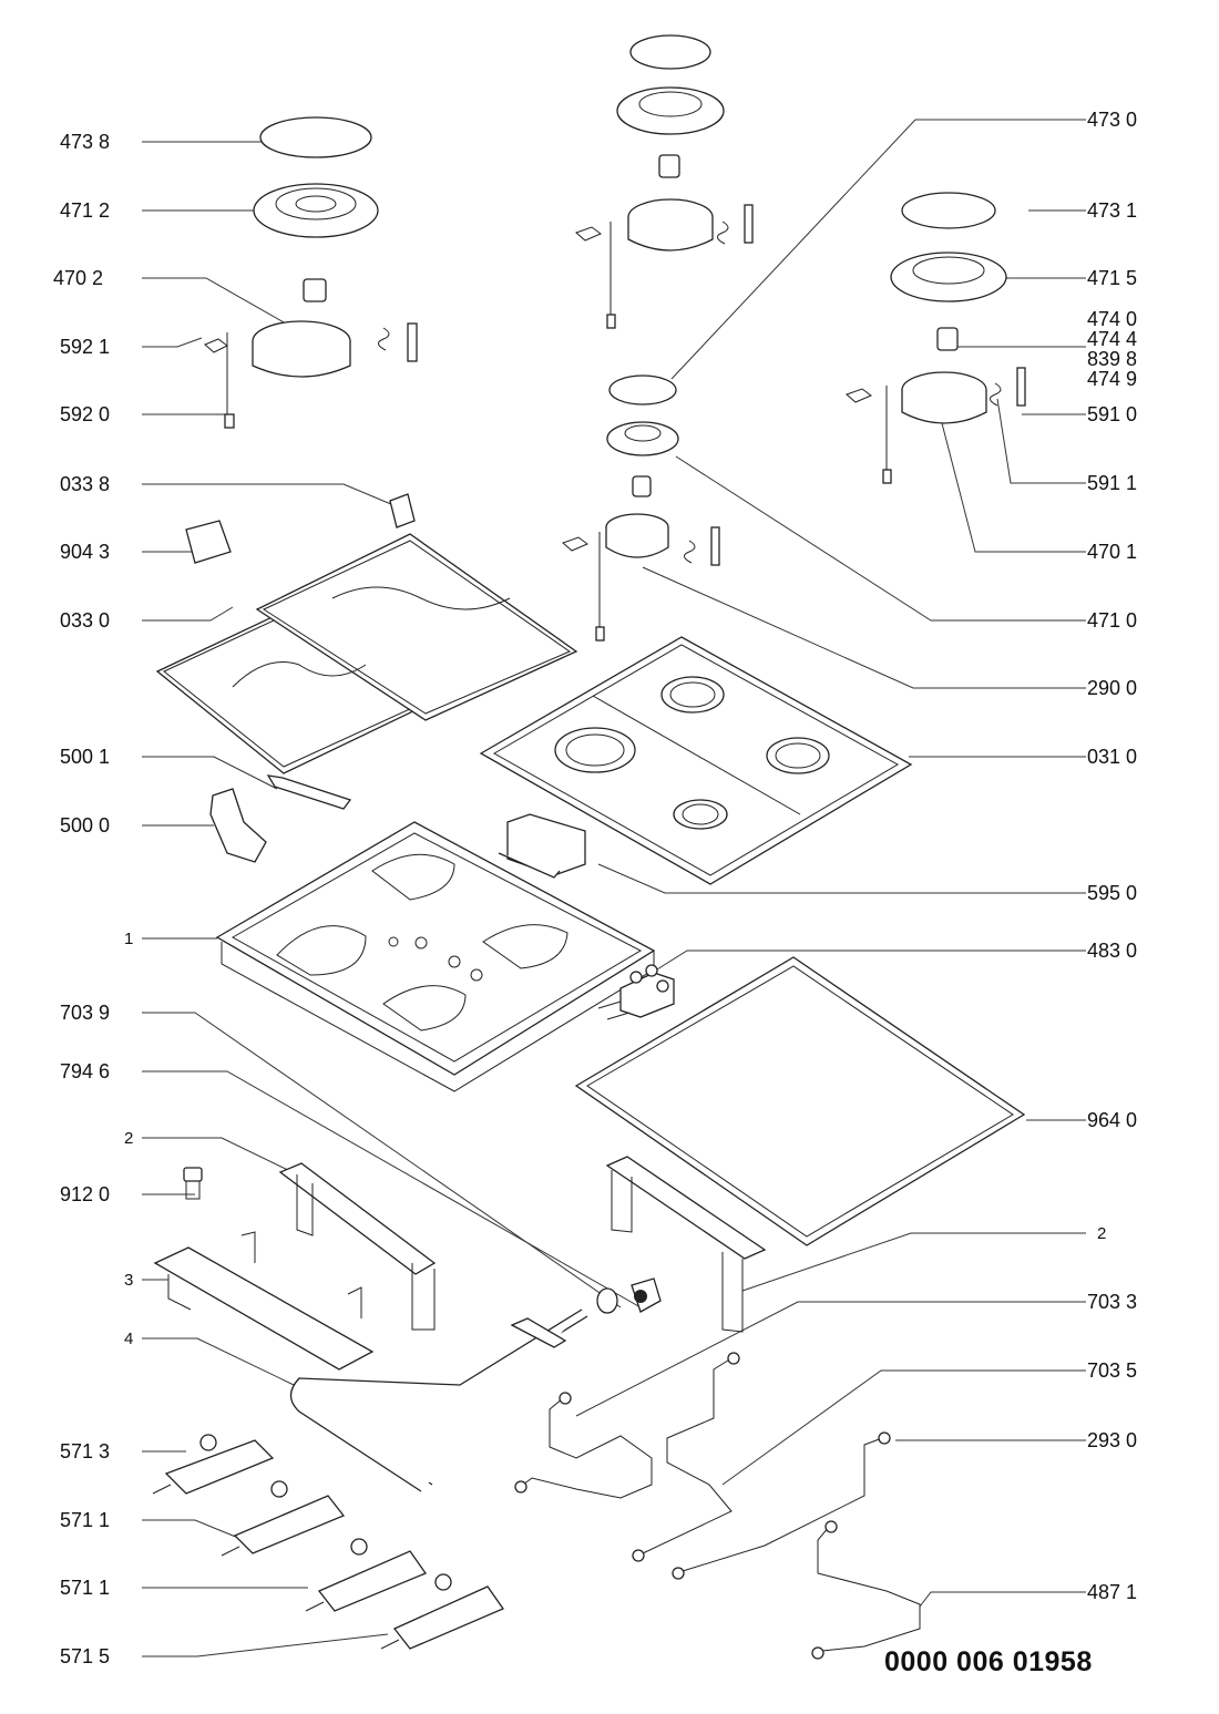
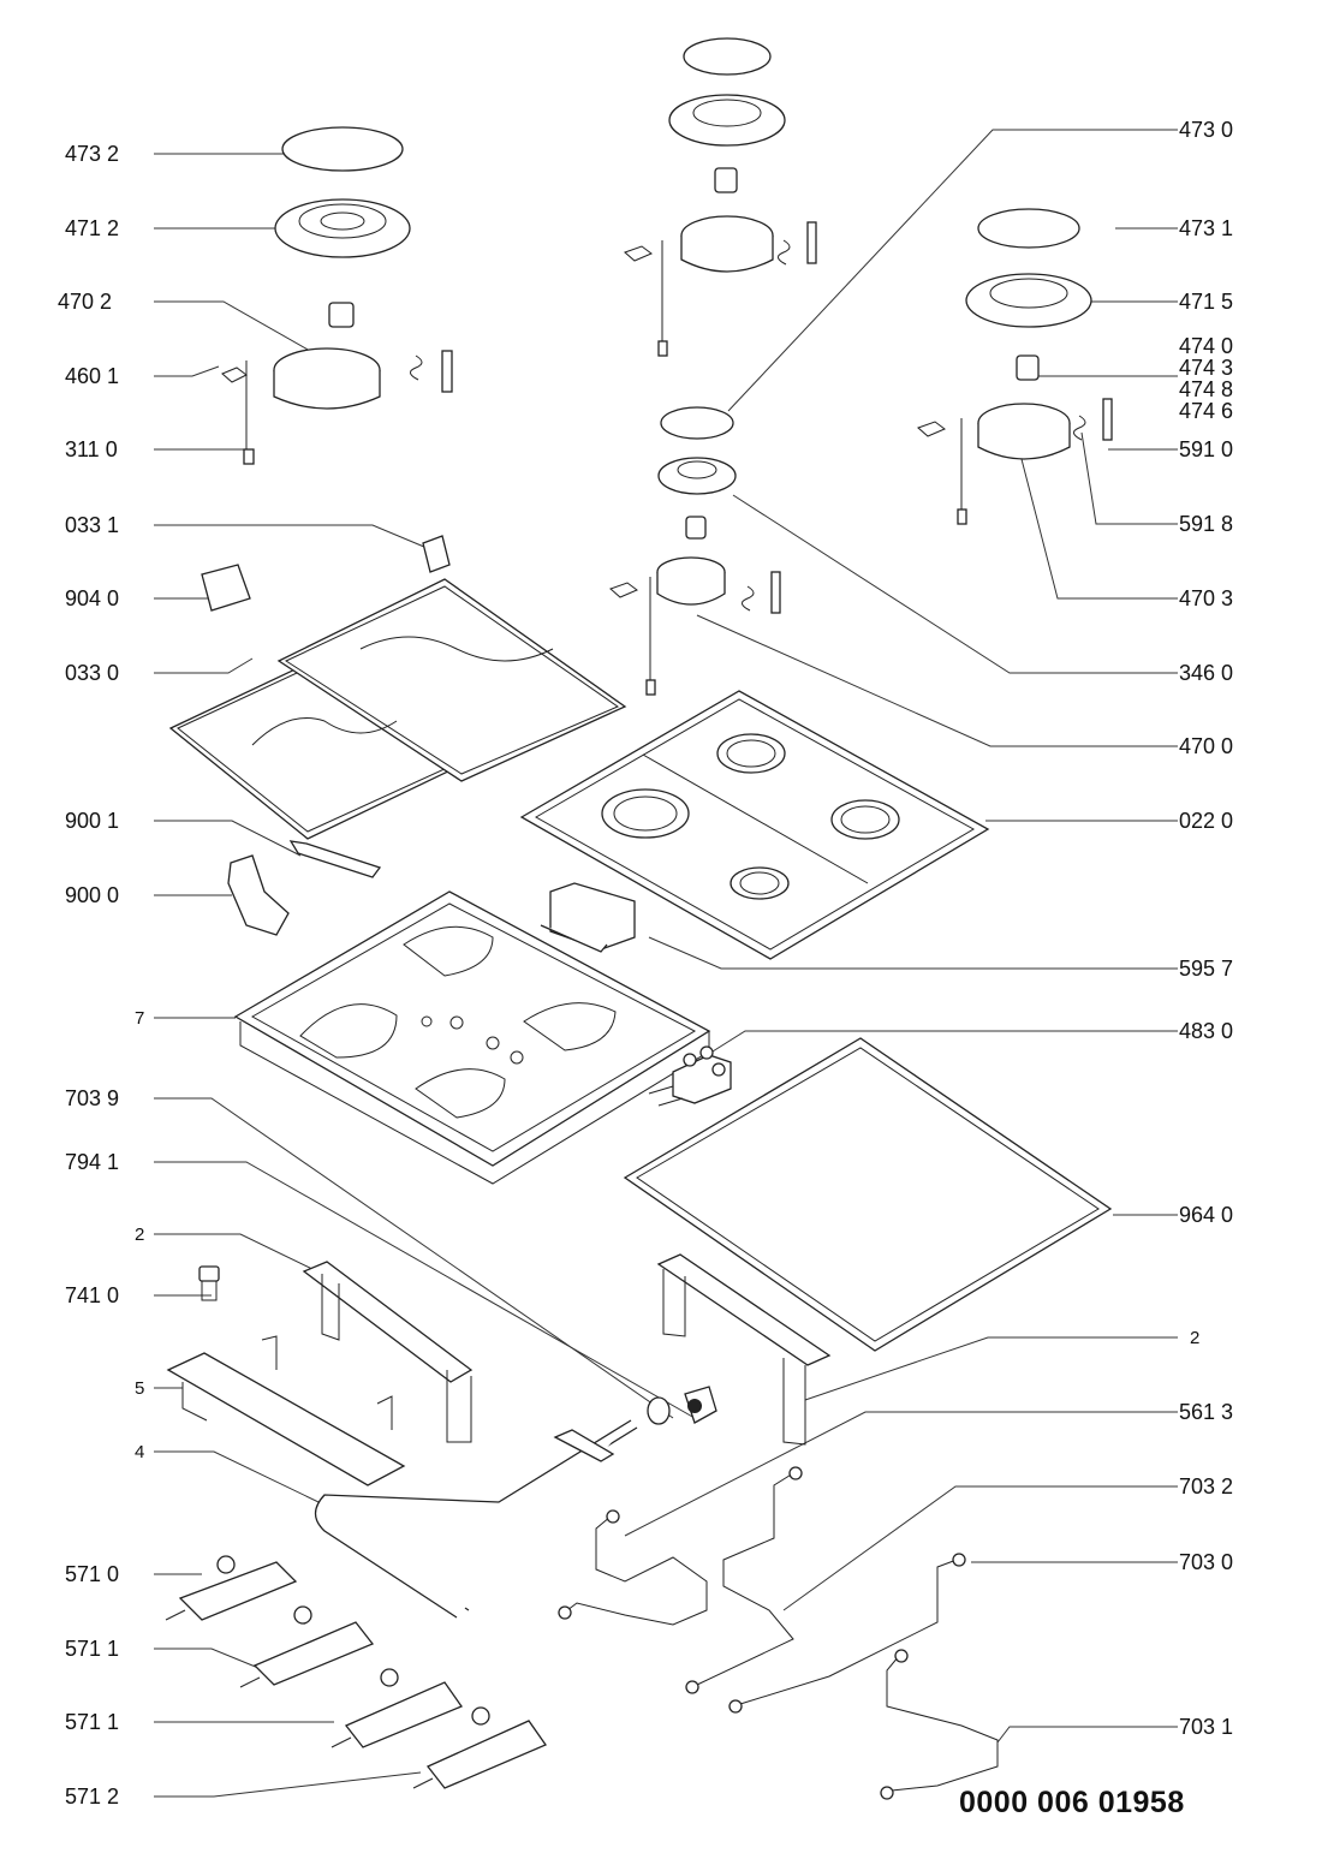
- 473 8
+ 473 2
  471 2
  470 2
- 592 1
+ 460 1
- 592 0
+ 311 0
- 033 8
+ 033 1
- 904 3
+ 904 0
  033 0
- 500 1
+ 900 1
- 500 0
+ 900 0
- 1
+ 7
  703 9
- 794 6
+ 794 1
  2
- 912 0
+ 741 0
- 3
+ 5
  4
- 571 3
+ 571 0
  571 1
  571 1
- 571 5
+ 571 2
  473 0
  473 1
  471 5
  474 0
- 474 4
+ 474 3
- 839 8
+ 474 8
- 474 9
+ 474 6
  591 0
- 591 1
+ 591 8
- 470 1
+ 470 3
- 471 0
+ 346 0
- 290 0
+ 470 0
- 031 0
+ 022 0
- 595 0
+ 595 7
  483 0
  964 0
  2
- 703 3
+ 561 3
- 703 5
+ 703 2
- 293 0
+ 703 0
- 487 1
+ 703 1
  0000 006 01958
